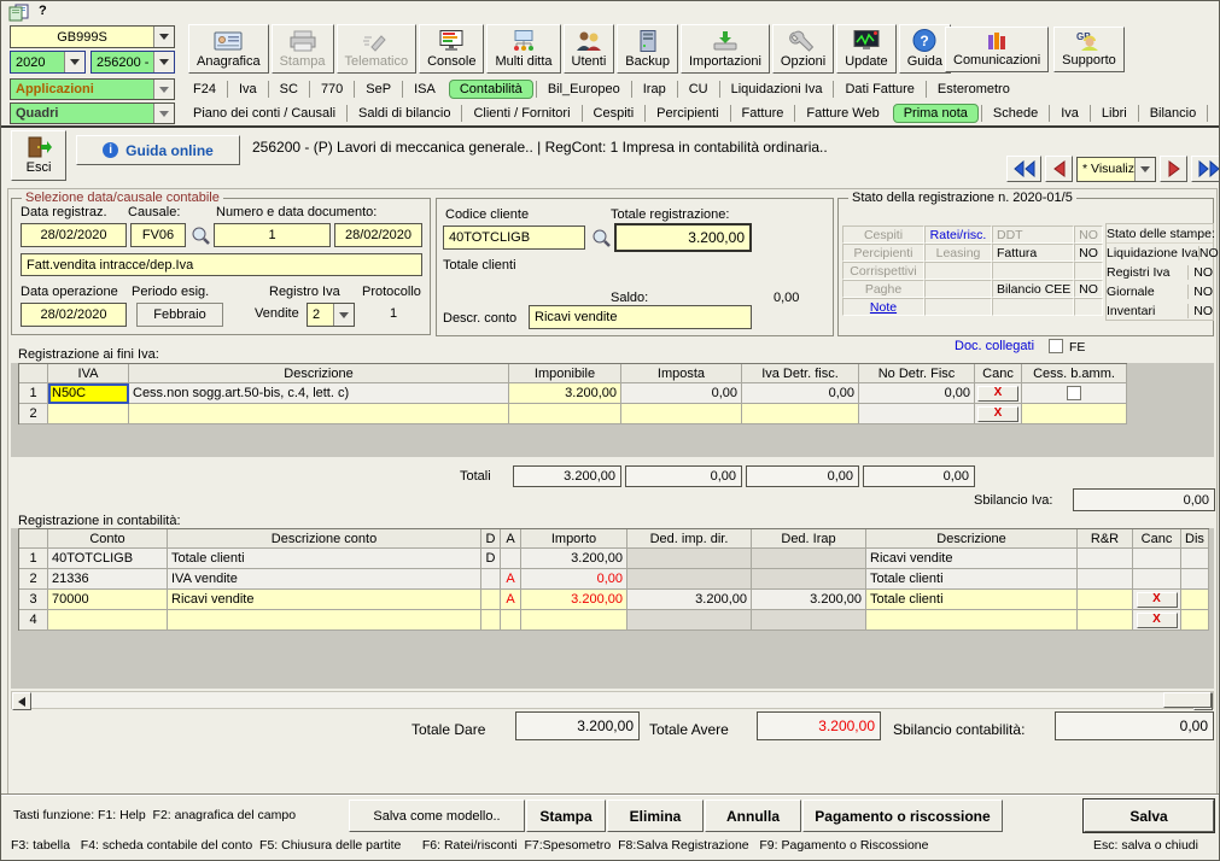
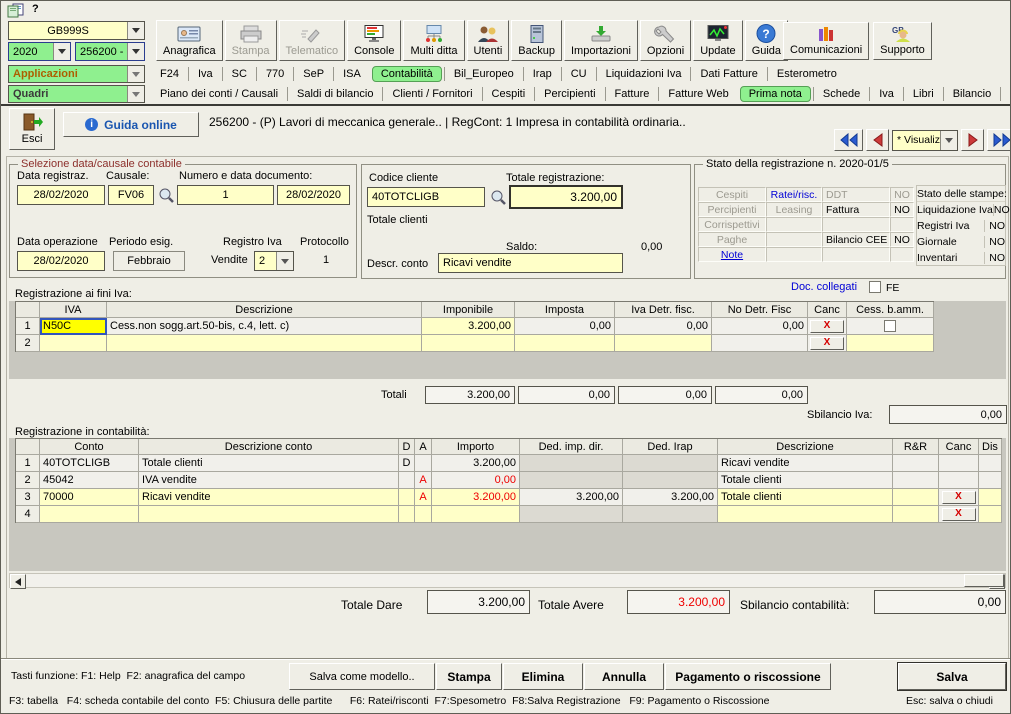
  ?
  GB999S
  2020
  256200 -
  Anagrafica
  Stampa
  Telematico
  Console
  Multi ditta
  Utenti
  Backup
  Importazioni
  Opzioni
  Update
  ?
  Guida
  Comunicazioni
  Supporto
  Applicazioni
  F24
  Iva
  SC
  770
  SeP
  ISA
  Contabilità
  Bil_Europeo
  Irap
  CU
  Liquidazioni Iva
  Dati Fatture
  Esterometro
  Quadri
  Piano dei conti / Causali
  Saldi di bilancio
  Clienti / Fornitori
  Cespiti
  Percipienti
  Fatture
  Fatture Web
  Prima nota
  Schede
  Iva
  Libri
  Bilancio
  Esci
  i
  Guida online
  256200 - (P) Lavori di meccanica generale.. | RegCont: 1 Impresa in contabilità ordinaria..
  * Visualiz
  Selezione data/causale contabile
  Data registraz.
  Causale:
  Numero e data documento:
  28/02/2020
  FV06
  1
  28/02/2020
- Fatt.vendita intracce/dep.Iva
  Data operazione
  Periodo esig.
  Registro Iva
  Protocollo
  28/02/2020
  Febbraio
  Vendite
  2
  1
  Codice cliente
  Totale registrazione:
  40TOTCLIGB
  3.200,00
  Totale clienti
  Saldo:
  0,00
  Descr. conto
  Ricavi vendite
  Stato della registrazione n. 2020-01/5
  Cespiti
  Ratei/risc.
  DDT
  NO
  Percipienti
  Leasing
  Fattura
  NO
  Corrispettivi
  Paghe
  Bilancio CEE
  NO
  Note
  Stato delle stampe:
  Liquidazione Iva
  NO
  Registri Iva
  NO
  Giornale
  NO
  Inventari
  NO
  Doc. collegati
  FE
  Registrazione ai fini Iva:
  IVA
  Descrizione
  Imponibile
  Imposta
  Iva Detr. fisc.
  No Detr. Fisc
  Canc
  Cess. b.amm.
  1
  N50C
  Cess.non sogg.art.50-bis, c.4, lett. c)
  3.200,00
  0,00
  0,00
  0,00
  X
  2
  X
  Totali
  3.200,00
  0,00
  0,00
  0,00
  Sbilancio Iva:
  0,00
  Registrazione in contabilità:
  Conto
  Descrizione conto
  D
  A
  Importo
  Ded. imp. dir.
  Ded. Irap
  Descrizione
  R&R
  Canc
  Dis
  1
  40TOTCLIGB
  Totale clienti
  D
  3.200,00
  Ricavi vendite
  2
- 21336
+ 45042
  IVA vendite
  A
  0,00
  Totale clienti
  3
  70000
  Ricavi vendite
  A
  3.200,00
  3.200,00
  3.200,00
  Totale clienti
  X
  4
  X
  Totale Dare
  3.200,00
  Totale Avere
  3.200,00
  Sbilancio contabilità:
  0,00
  Tasti funzione: F1: Help F2: anagrafica del campo
  Salva come modello..
  Stampa
  Elimina
  Annulla
  Pagamento o riscossione
  Salva
  F3: tabella F4: scheda contabile del conto F5: Chiusura delle partite F6: Ratei/risconti F7:Spesometro F8:Salva Registrazione F9: Pagamento o Riscossione
  Esc: salva o chiudi
